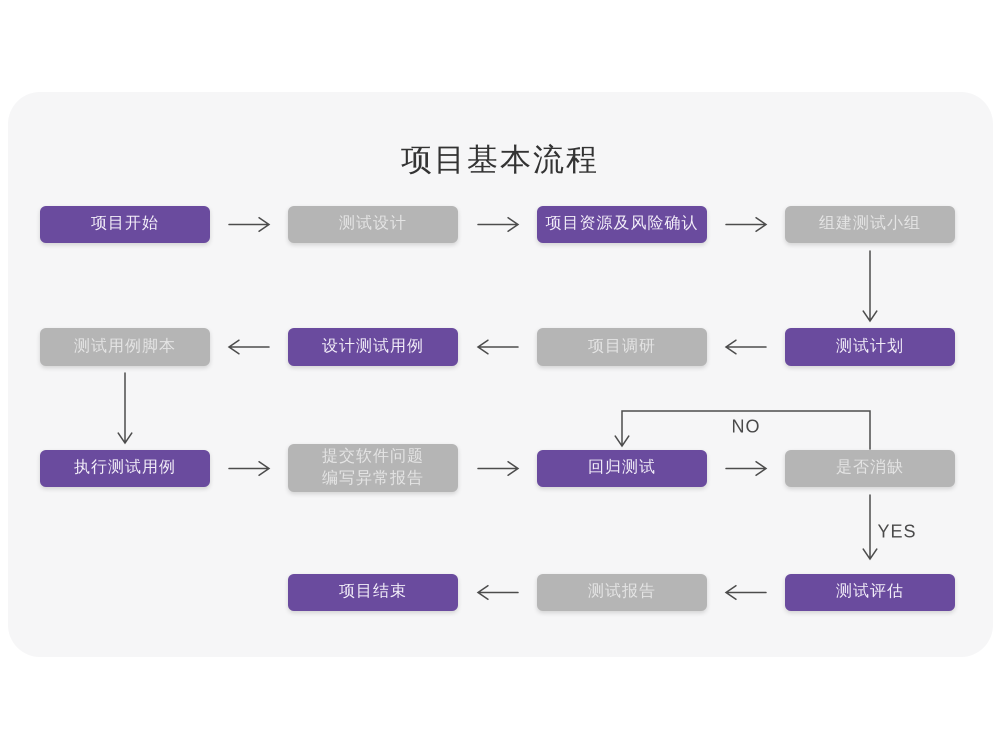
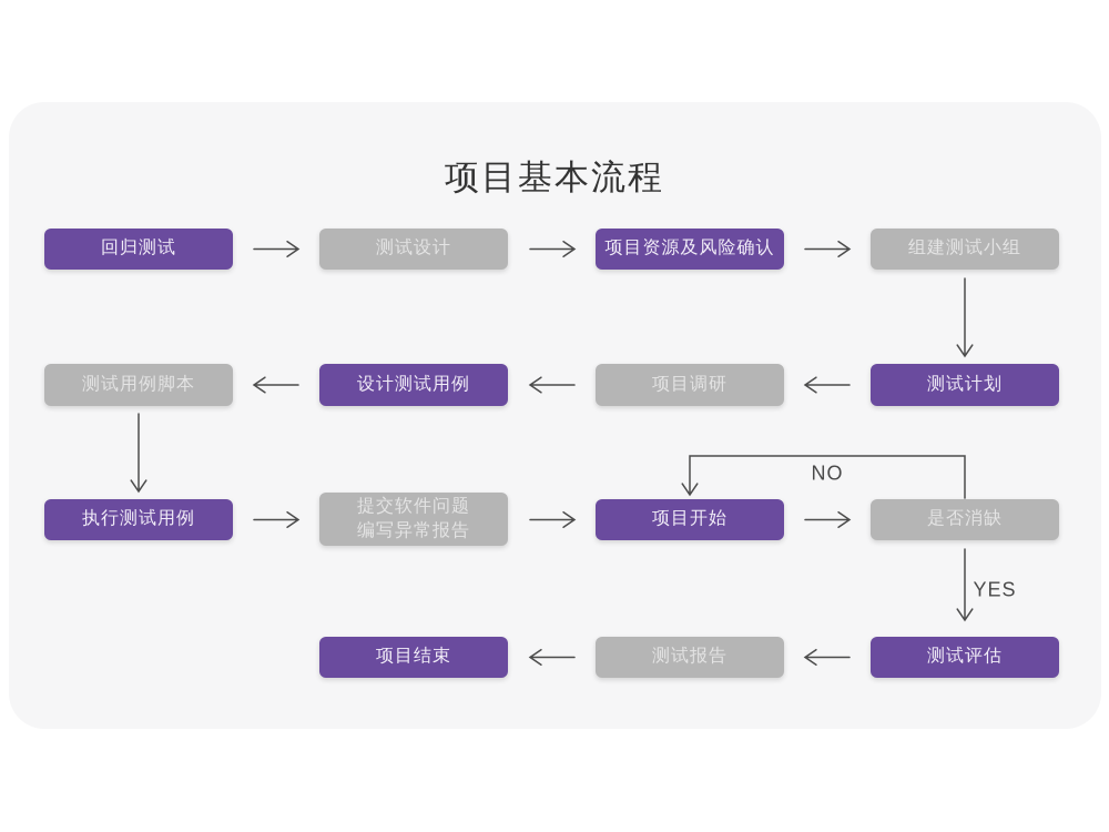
  项目基本流程
- 项目开始
+ 回归测试
  测试设计
  项目资源及风险确认
  组建测试小组
  测试计划
  项目调研
  设计测试用例
  测试用例脚本
  执行测试用例
  提交软件问题
  编写异常报告
- 回归测试
+ 项目开始
  是否消缺
  测试评估
  测试报告
  项目结束
  NO
  YES
